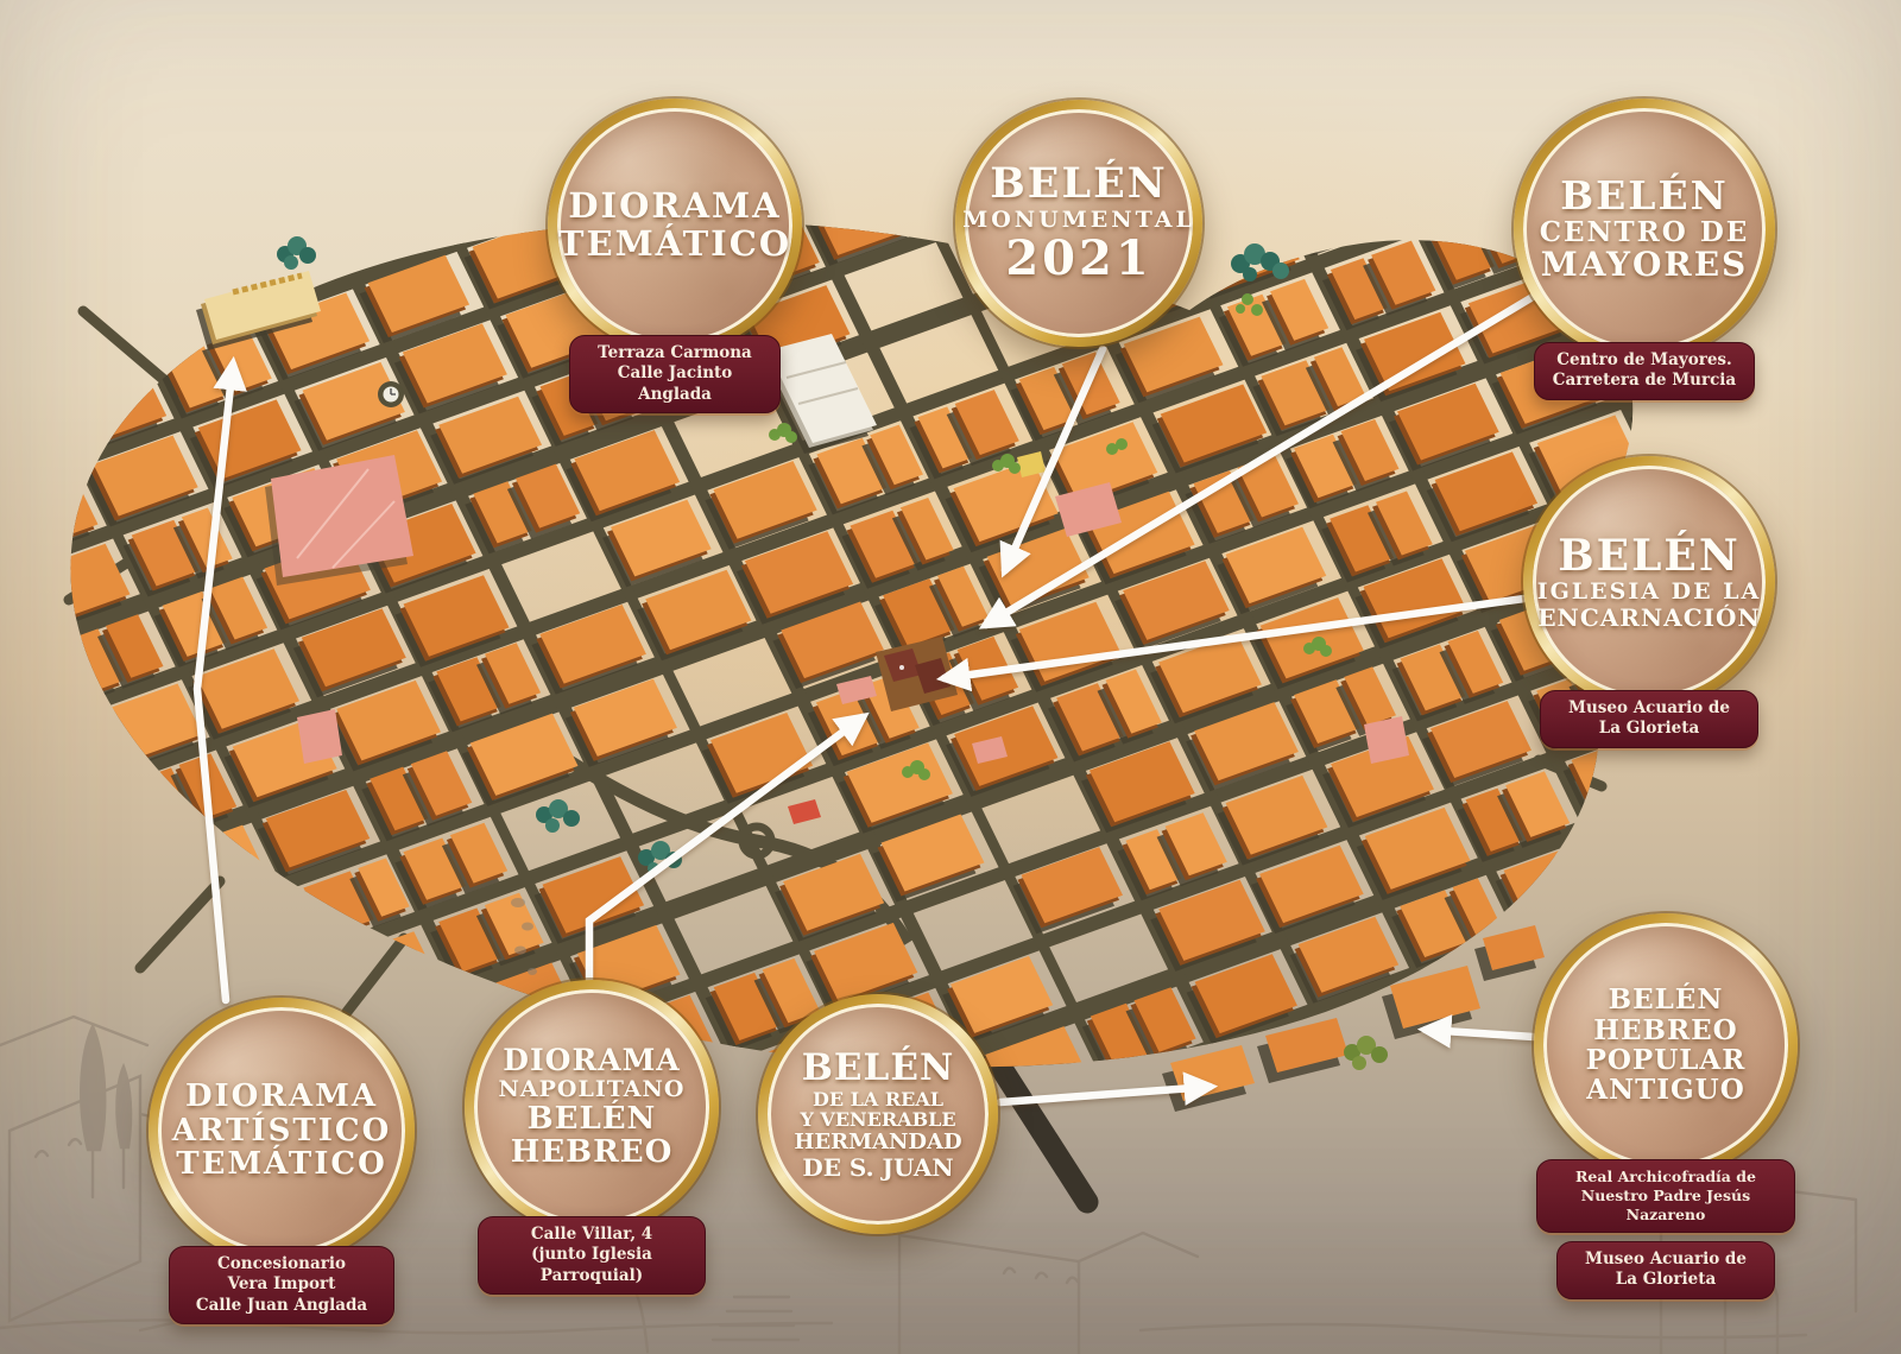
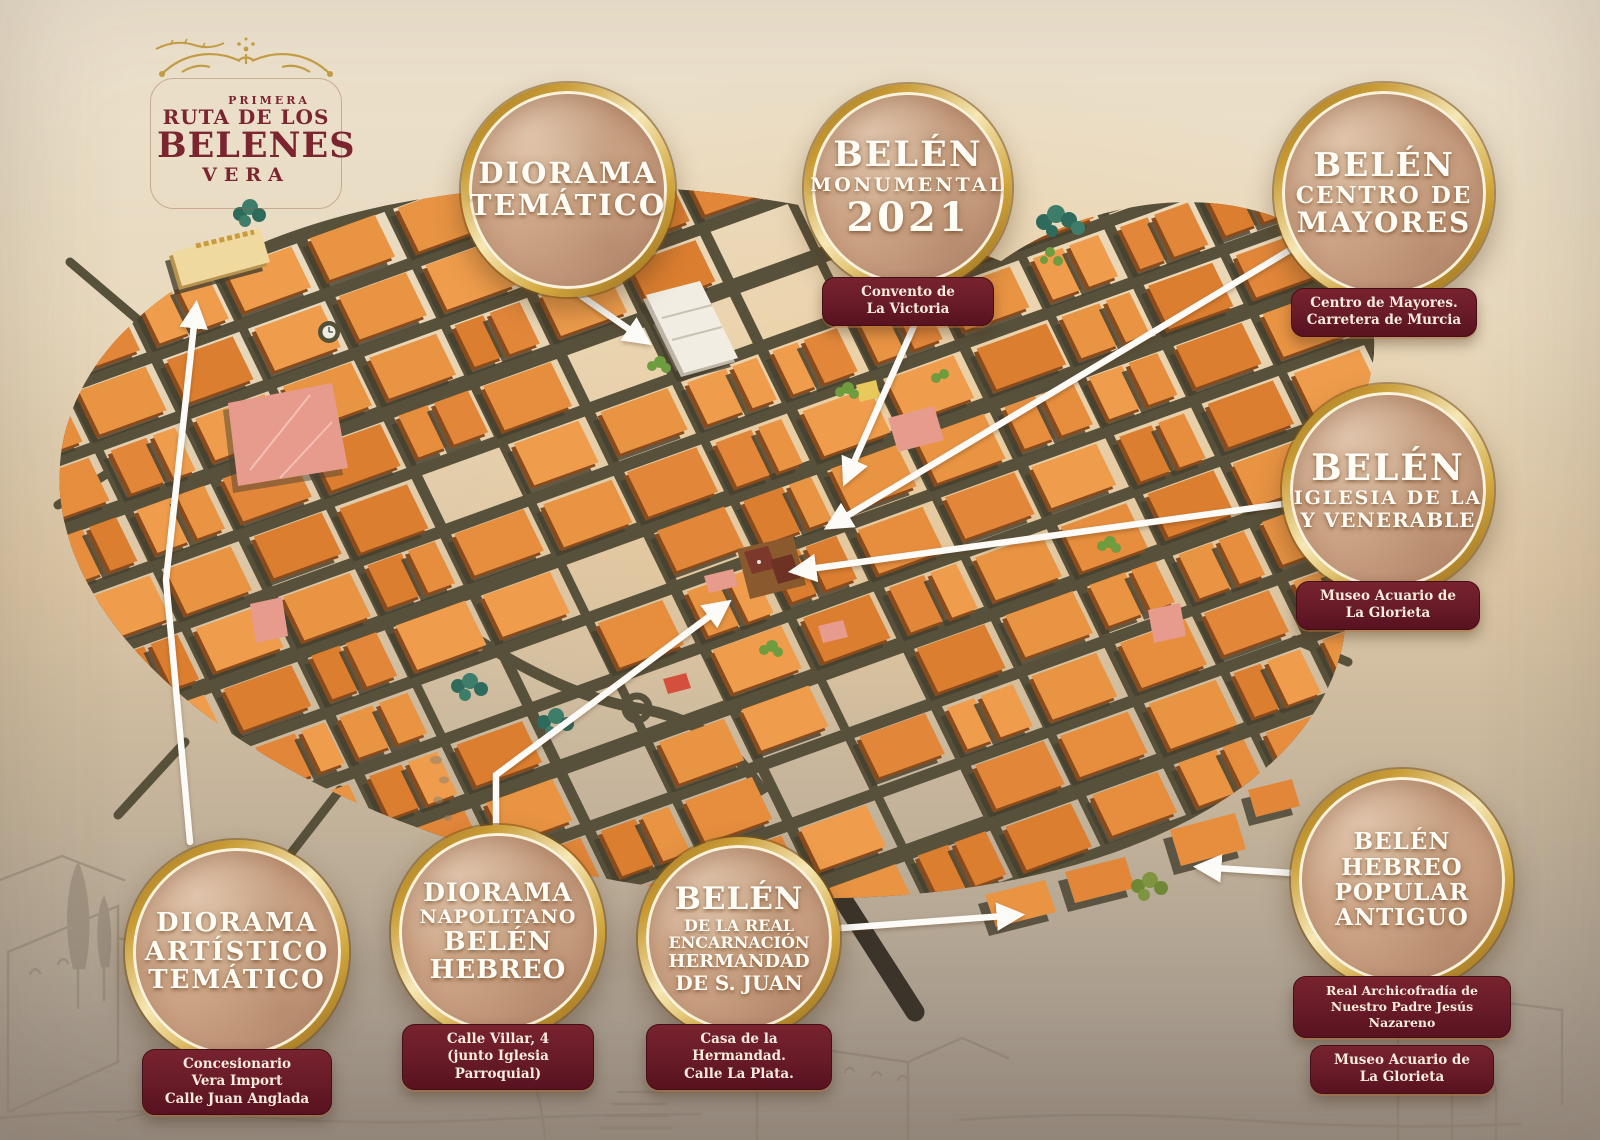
+ PRIMERA
+ RUTA DE LOS
+ BELENES
+ VERA
  DIORAMA
  TEMÁTICO
- Terraza Carmona
- Calle Jacinto Anglada
  BELÉN
  MONUMENTAL
  2021
+ Convento de
+ La Victoria
  BELÉN
  CENTRO DE
  MAYORES
  Centro de Mayores.
  Carretera de Murcia
  BELÉN
  IGLESIA DE LA
- ENCARNACIÓN
+ Y VENERABLE
  Museo Acuario de
  La Glorieta
  DIORAMA
  ARTÍSTICO
  TEMÁTICO
  Concesionario
  Vera Import
  Calle Juan Anglada
  DIORAMA
  NAPOLITANO
  BELÉN
  HEBREO
  Calle Villar, 4
  (junto Iglesia Parroquial)
  BELÉN
  DE LA REAL
- Y VENERABLE
+ ENCARNACIÓN
  HERMANDAD
  DE S. JUAN
+ Casa de la Hermandad.
+ Calle La Plata.
  BELÉN
  HEBREO
  POPULAR
  ANTIGUO
  Real Archicofradía de
  Nuestro Padre Jesús Nazareno
  Museo Acuario de
  La Glorieta
